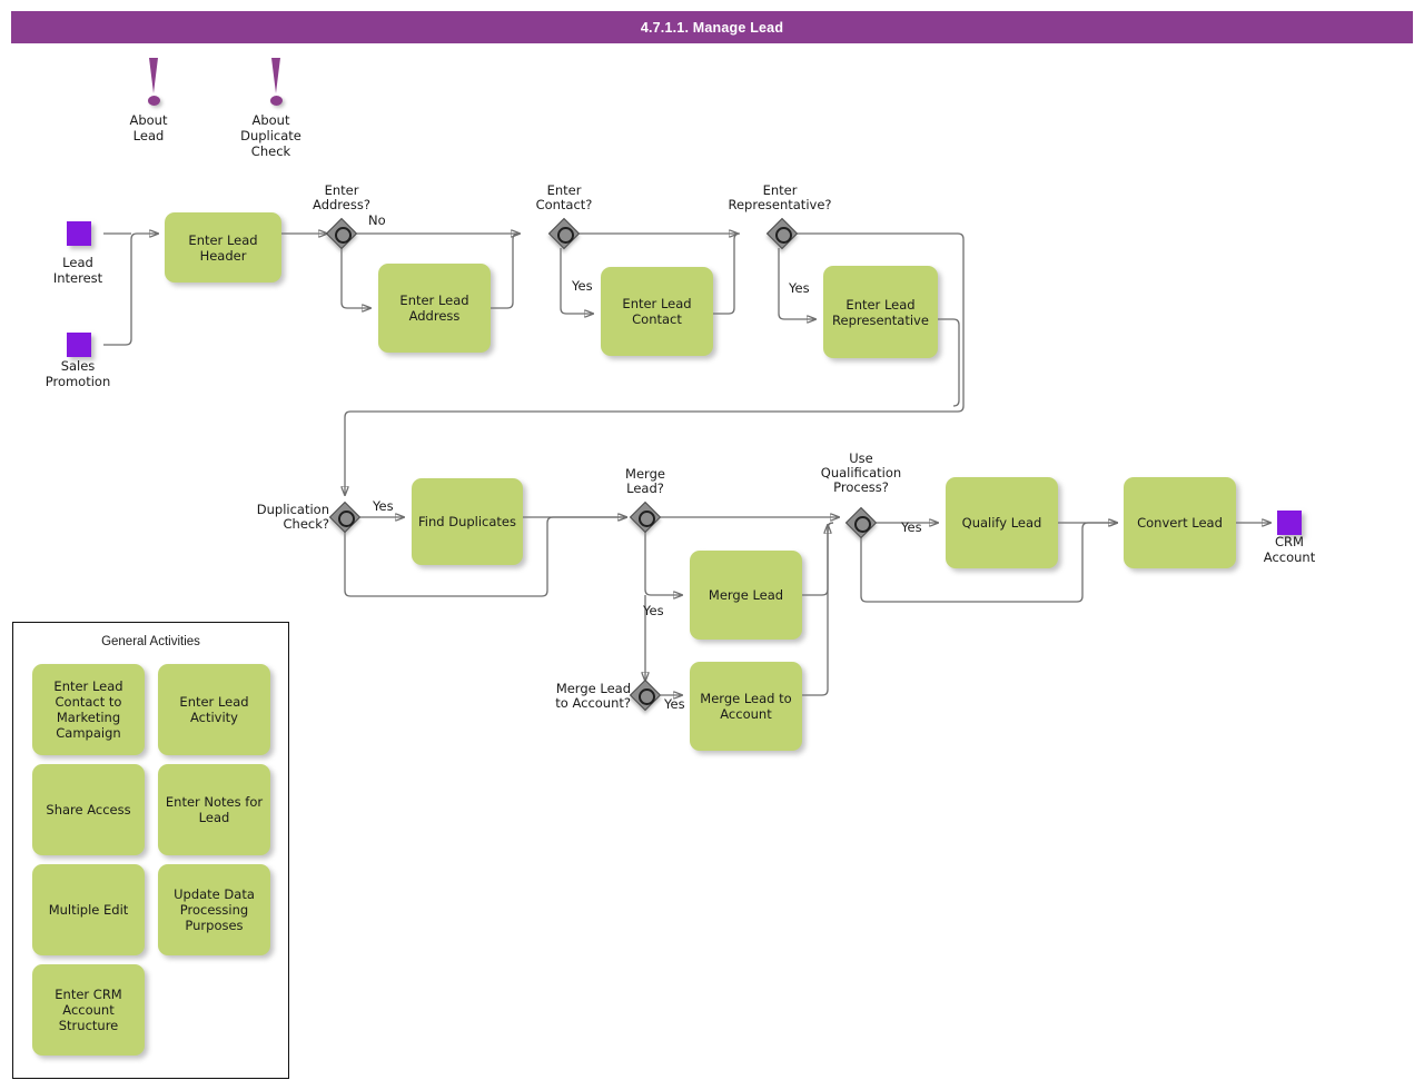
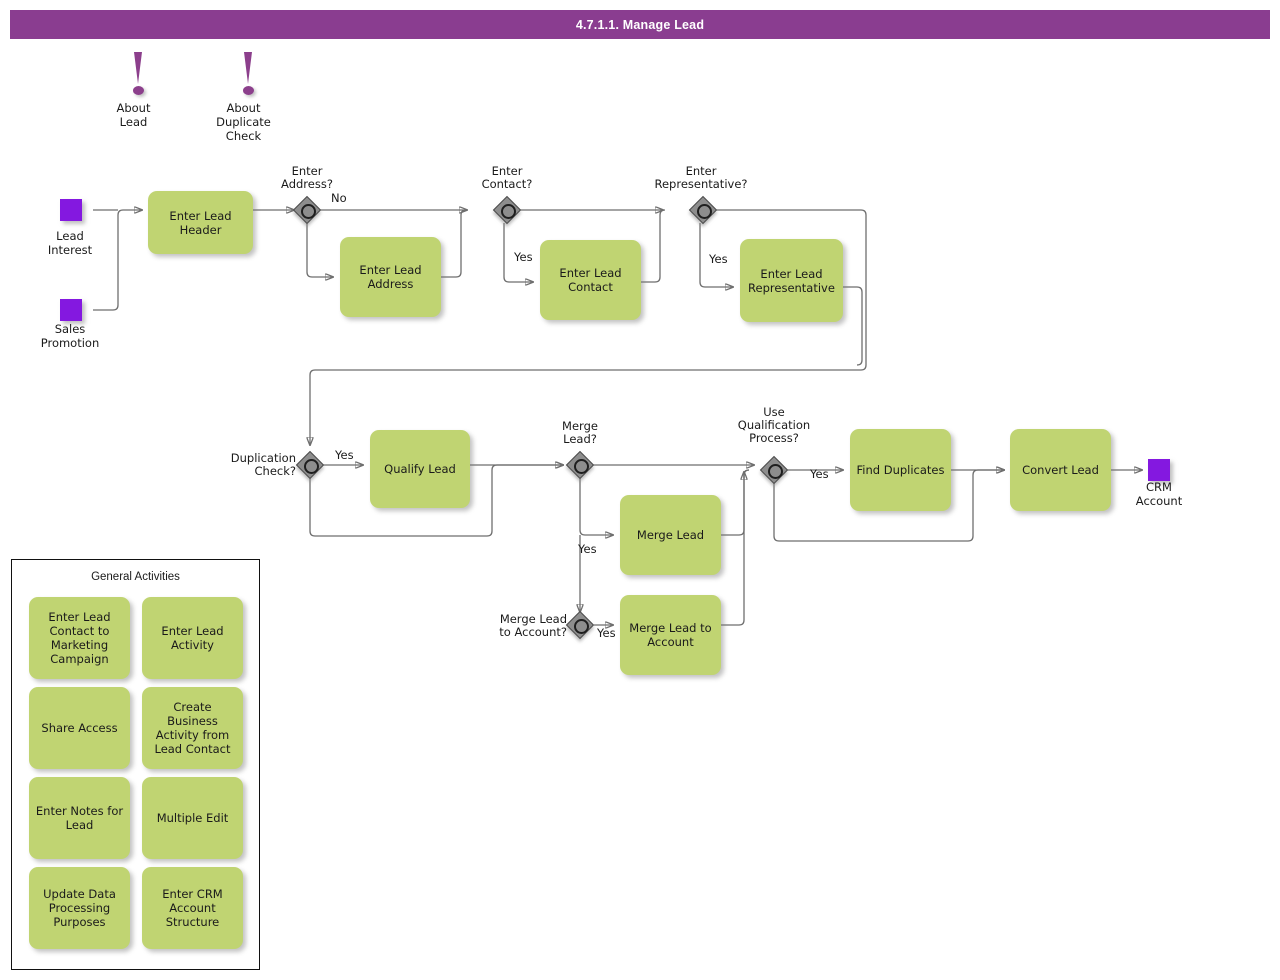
  4.7.1.1. Manage Lead
  About
  Lead
  About
  Duplicate
  Check
  Lead
  Interest
  Sales
  Promotion
  CRM
  Account
  Enter
  Address?
  Enter
  Contact?
  Enter
  Representative?
  Duplication
  Check?
  Merge
  Lead?
  Merge Lead
  to Account?
  Use
  Qualification
  Process?
  No
  Yes
  Yes
  Yes
  Yes
  Yes
  Yes
  Enter Lead
  Header
  Enter Lead
  Address
  Enter Lead
  Contact
  Enter Lead
  Representative
- Find Duplicates
+ Qualify Lead
  Merge Lead
  Merge Lead to
  Account
- Qualify Lead
+ Find Duplicates
  Convert Lead
  General Activities
  Enter Lead
  Contact to
  Marketing
  Campaign
  Enter Lead
  Activity
  Share Access
+ Create Business
+ Activity from
+ Lead Contact
  Enter Notes for
  Lead
  Multiple Edit
  Update Data
  Processing
  Purposes
  Enter CRM
  Account
  Structure
